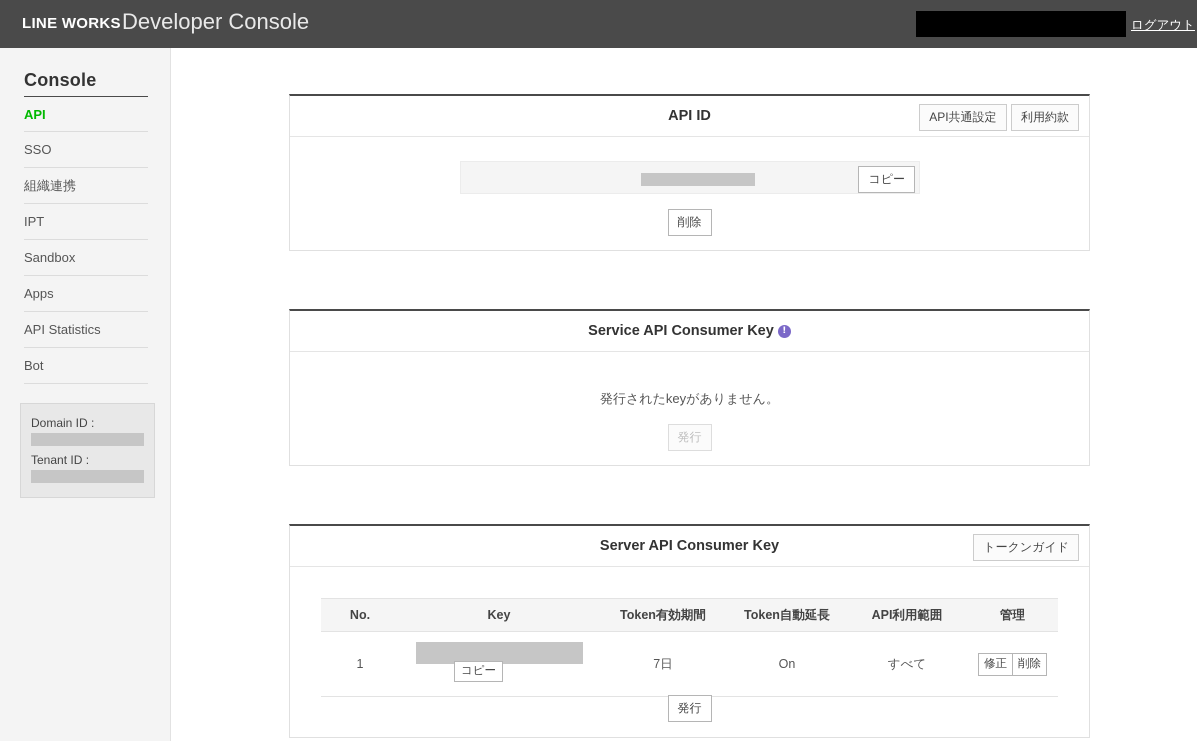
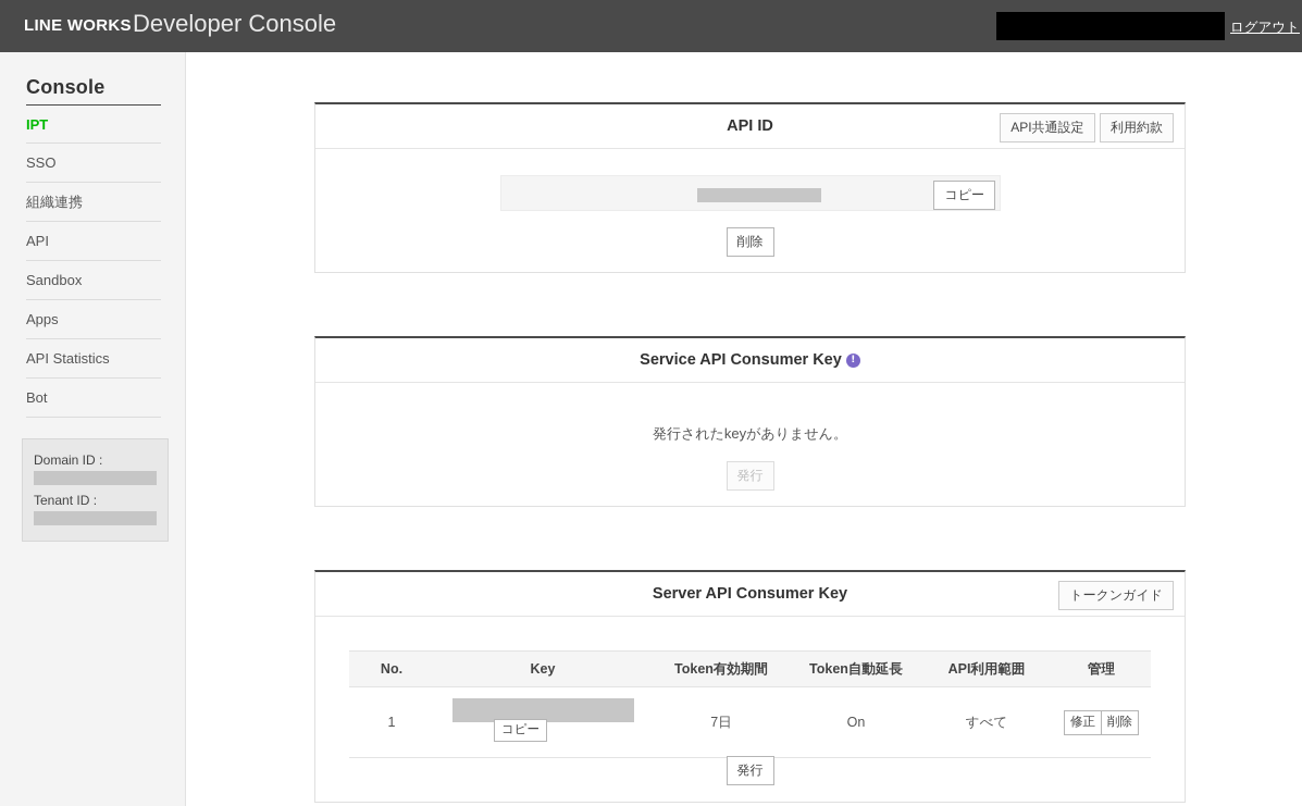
  LINE WORKS
  Developer Console
  ログアウト
  Console
- API
+ IPT
  SSO
  組織連携
- IPT
+ API
  Sandbox
  Apps
  API Statistics
  Bot
  Domain ID :
  Tenant ID :
  API ID
  API共通設定 利用約款
  コピー
  削除
  Service API Consumer Key !
  発行されたkeyがありません。
  発行
  Server API Consumer Key
  トークンガイド
  No.	Key	Token有効期間	Token自動延長	API利用範囲	管理
  1	コピー	7日	On	すべて	修正 削除
  発行
